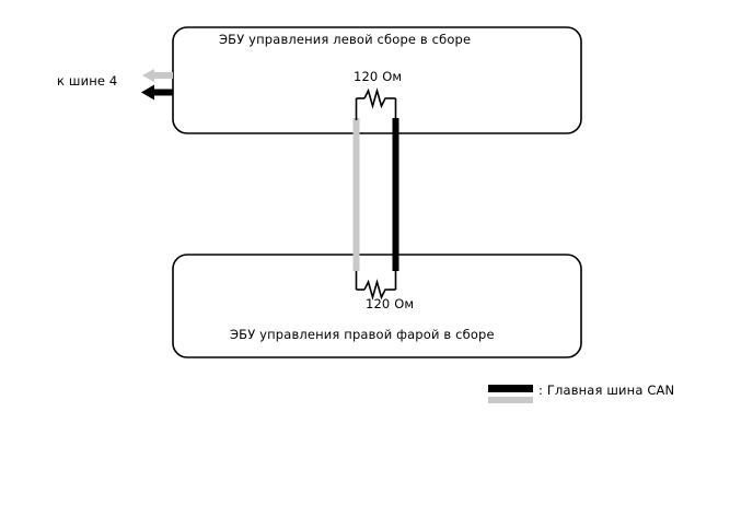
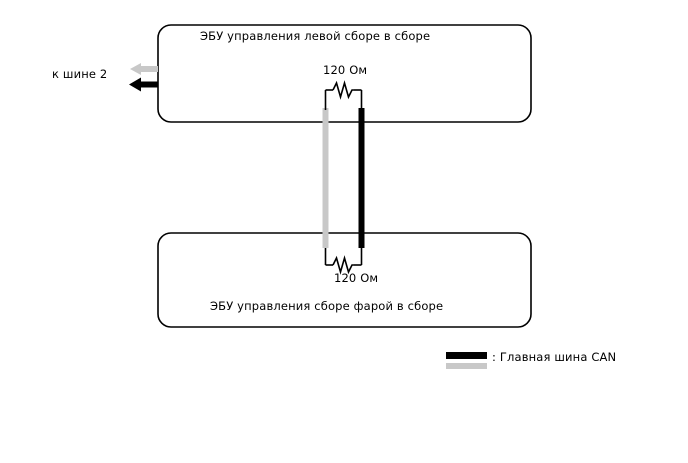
  ЭБУ управления левой сборе в сборе
- ЭБУ управления правой фарой в сборе
+ ЭБУ управления сборе фарой в сборе
- к шине 4
+ к шине 2
  120 Ом
  120 Ом
  : Главная шина CAN
